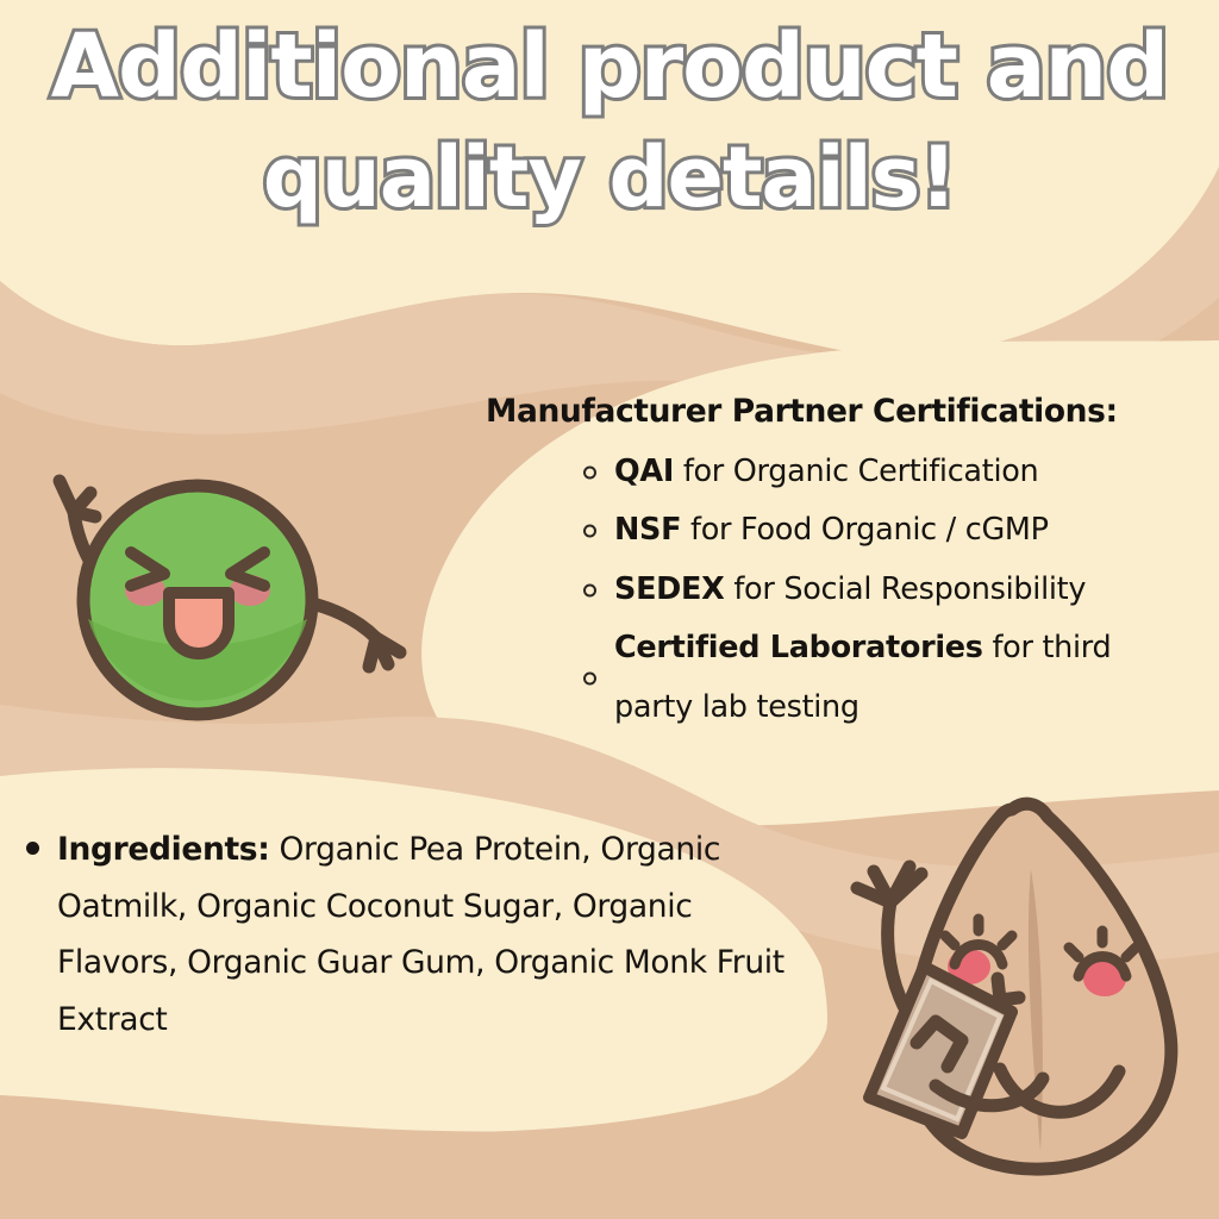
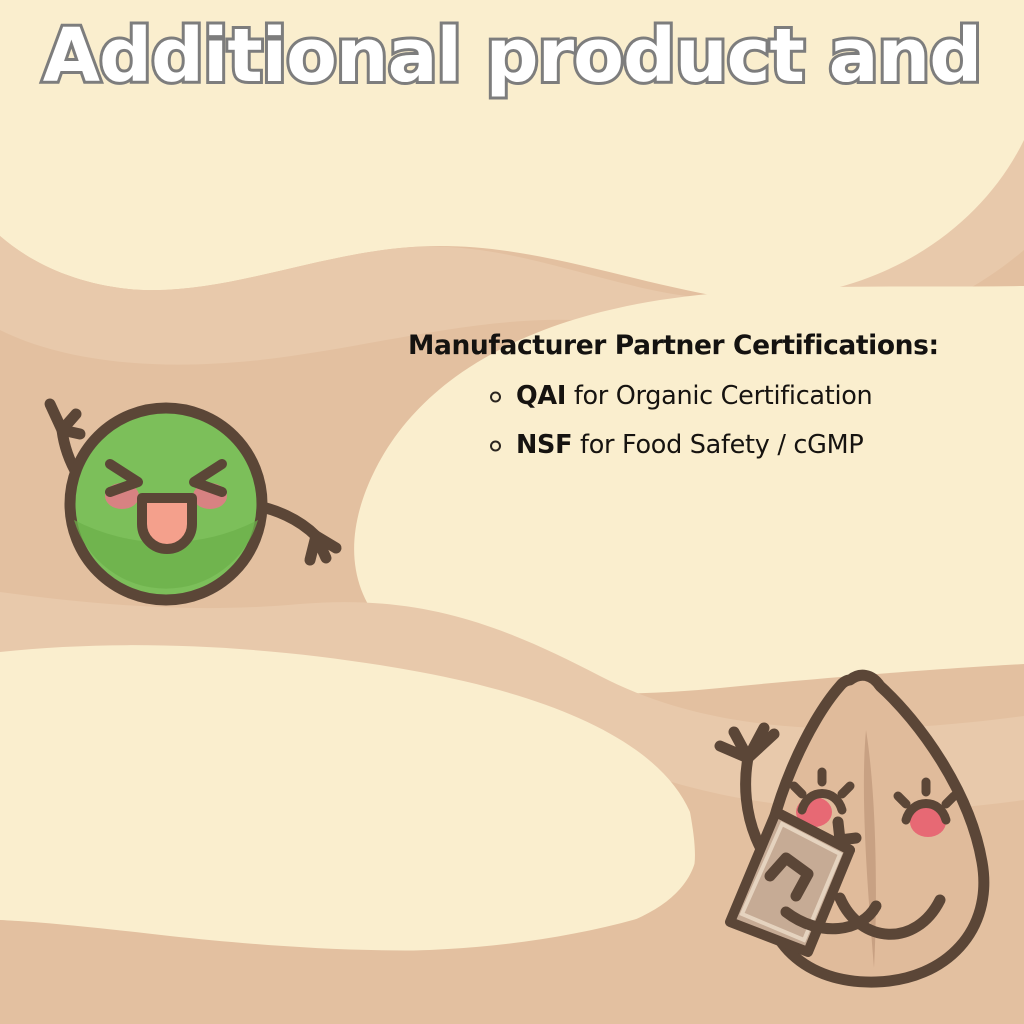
  Additional product and
- quality details!
  Manufacturer Partner Certifications:
  QAI for Organic Certification
- NSF for Food Organic / cGMP
+ NSF for Food Safety / cGMP
- SEDEX for Social Responsibility
- Certified Laboratories for third
- party lab testing
- Ingredients: Organic Pea Protein, Organic Oatmilk, Organic Coconut Sugar, Organic Flavors, Organic Guar Gum, Organic Monk Fruit Extract
